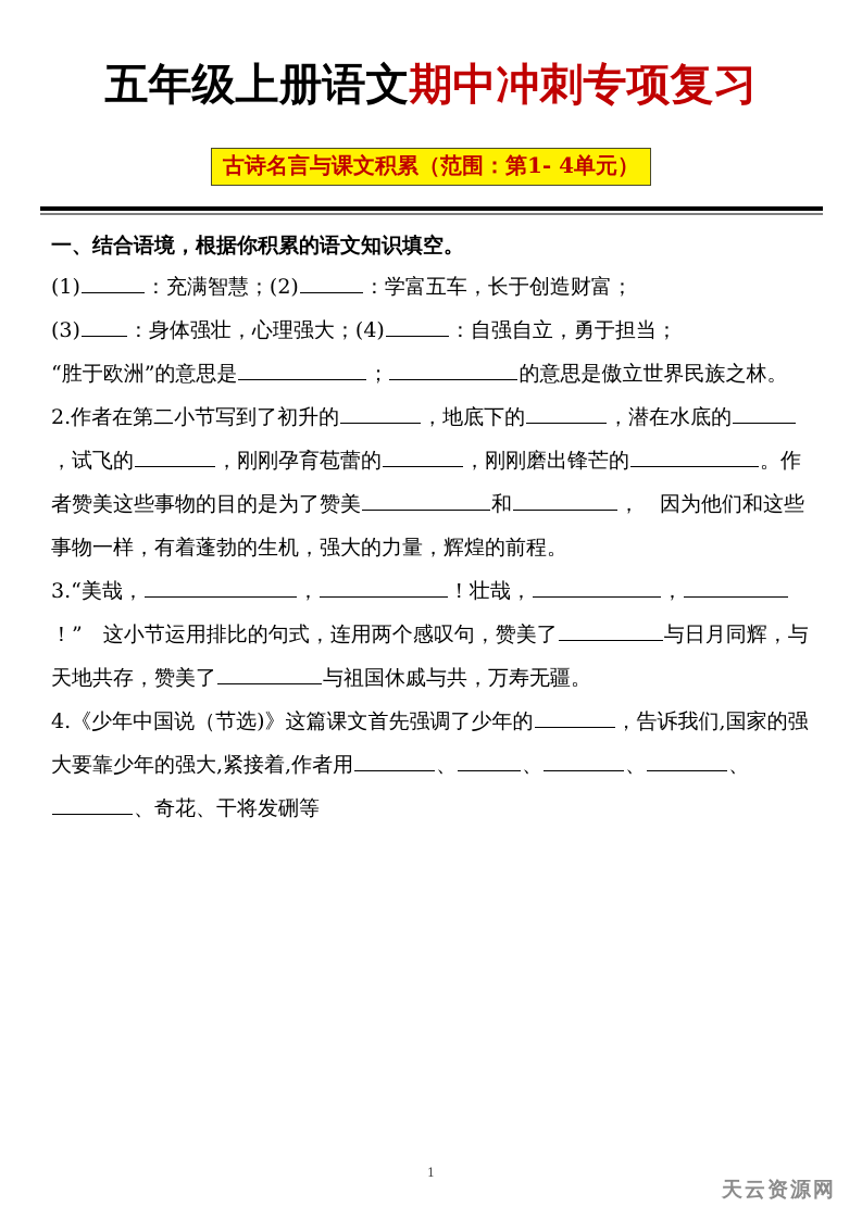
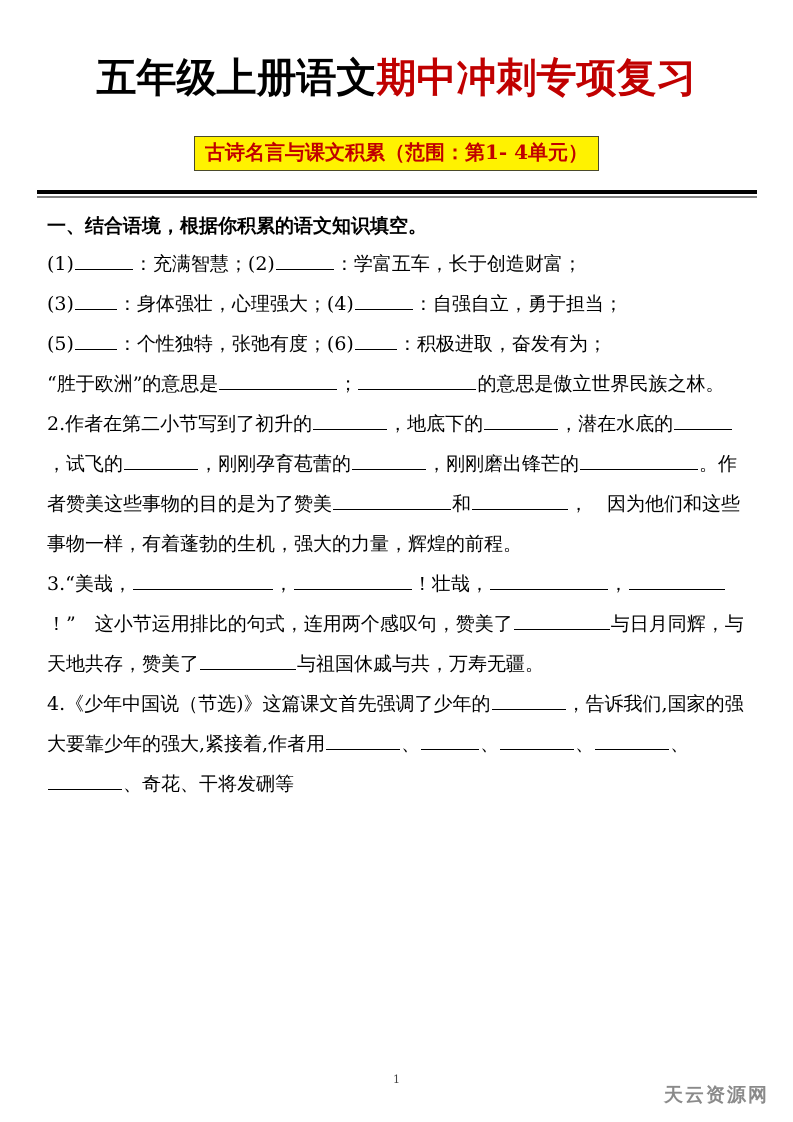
  五年级上册语文期中冲刺专项复习
  古诗名言与课文积累（范围：第1- 4单元）
  一、结合语境，根据你积累的语文知识填空。
  (1) ：充满智慧；(2) ：学富五车，长于创造财富；
  (3) ：身体强壮，心理强大；(4) ：自强自立，勇于担当；
+ (5) ：个性独特，张弛有度；(6) ：积极进取，奋发有为；
  “胜于欧洲”的意思是 ； 的意思是傲立世界民族之林。
  2.作者在第二小节写到了初升的 ，地底下的 ，潜在水底的，试飞的 ，刚刚孕育苞蕾的 ，刚刚磨出锋芒的 。作者赞美这些事物的目的是为了赞美 和 ， 因为他们和这些事物一样，有着蓬勃的生机，强大的力量，辉煌的前程。
  3.“美哉， ， ！壮哉， ，！” 这小节运用排比的句式，连用两个感叹句，赞美了 与日月同辉，与天地共存，赞美了 与祖国休戚与共，万寿无疆。
  4.《少年中国说（节选)》这篇课文首先强调了少年的 ，告诉我们,国家的强大要靠少年的强大,紧接着,作者用 、 、 、 、、奇花、干将发硎等
  1
  天云资源网
